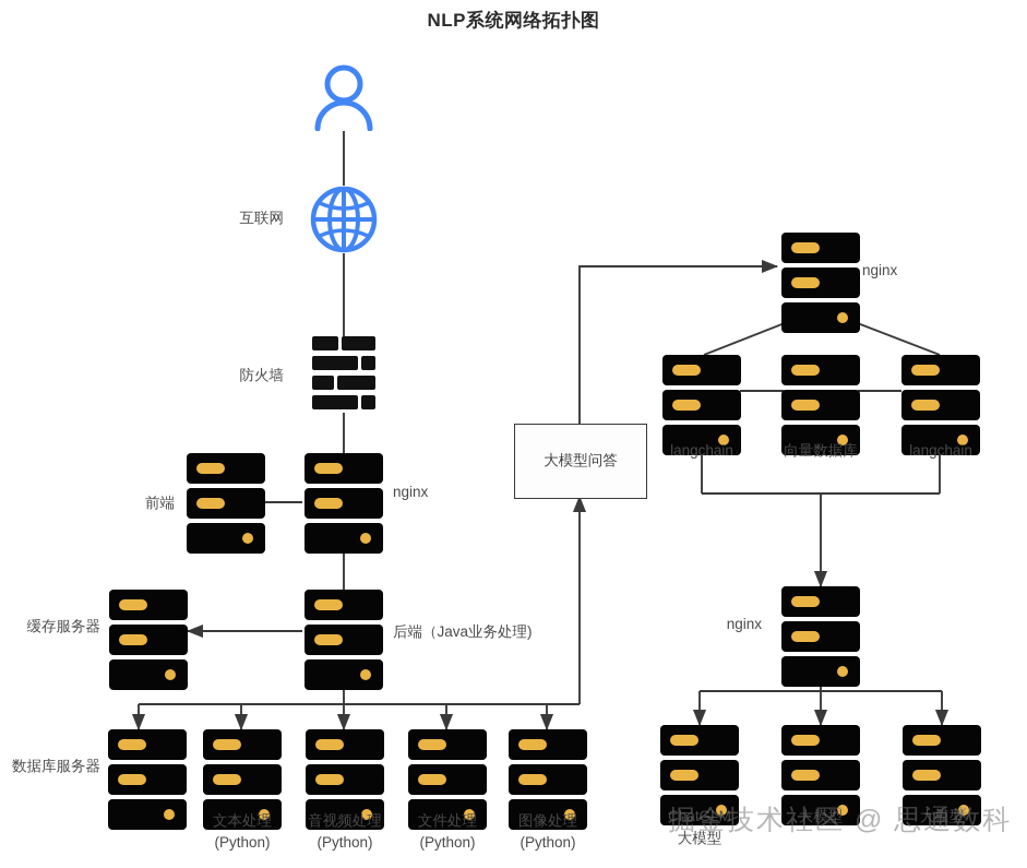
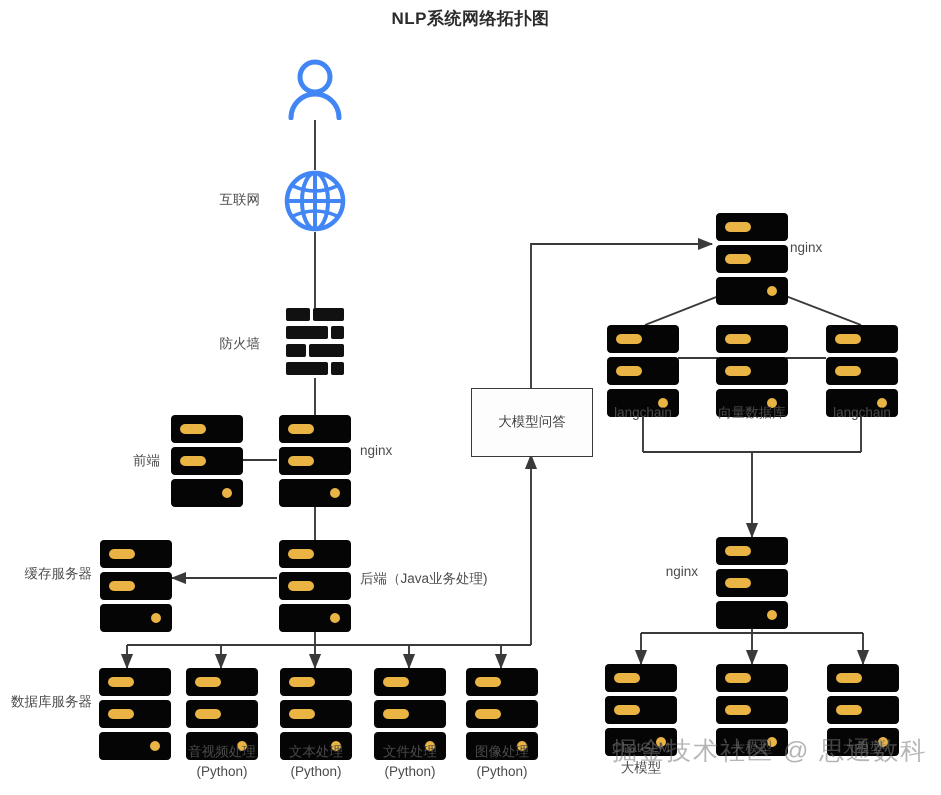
  NLP系统网络拓扑图
  互联网
  防火墙
  前端
  nginx
  缓存服务器
  后端（Java业务处理)
  大模型问答
  数据库服务器
- 文本处理
+ 音视频处理
  (Python)
- 音视频处理
+ 文本处理
  (Python)
  文件处理
  (Python)
  图像处理
  (Python)
  nginx
  langchain
  向量数据库
  langchain
  nginx
  ChatGLM
  大模型
  大模型
  大模型
  掘金技术社区 @ 思通数科
